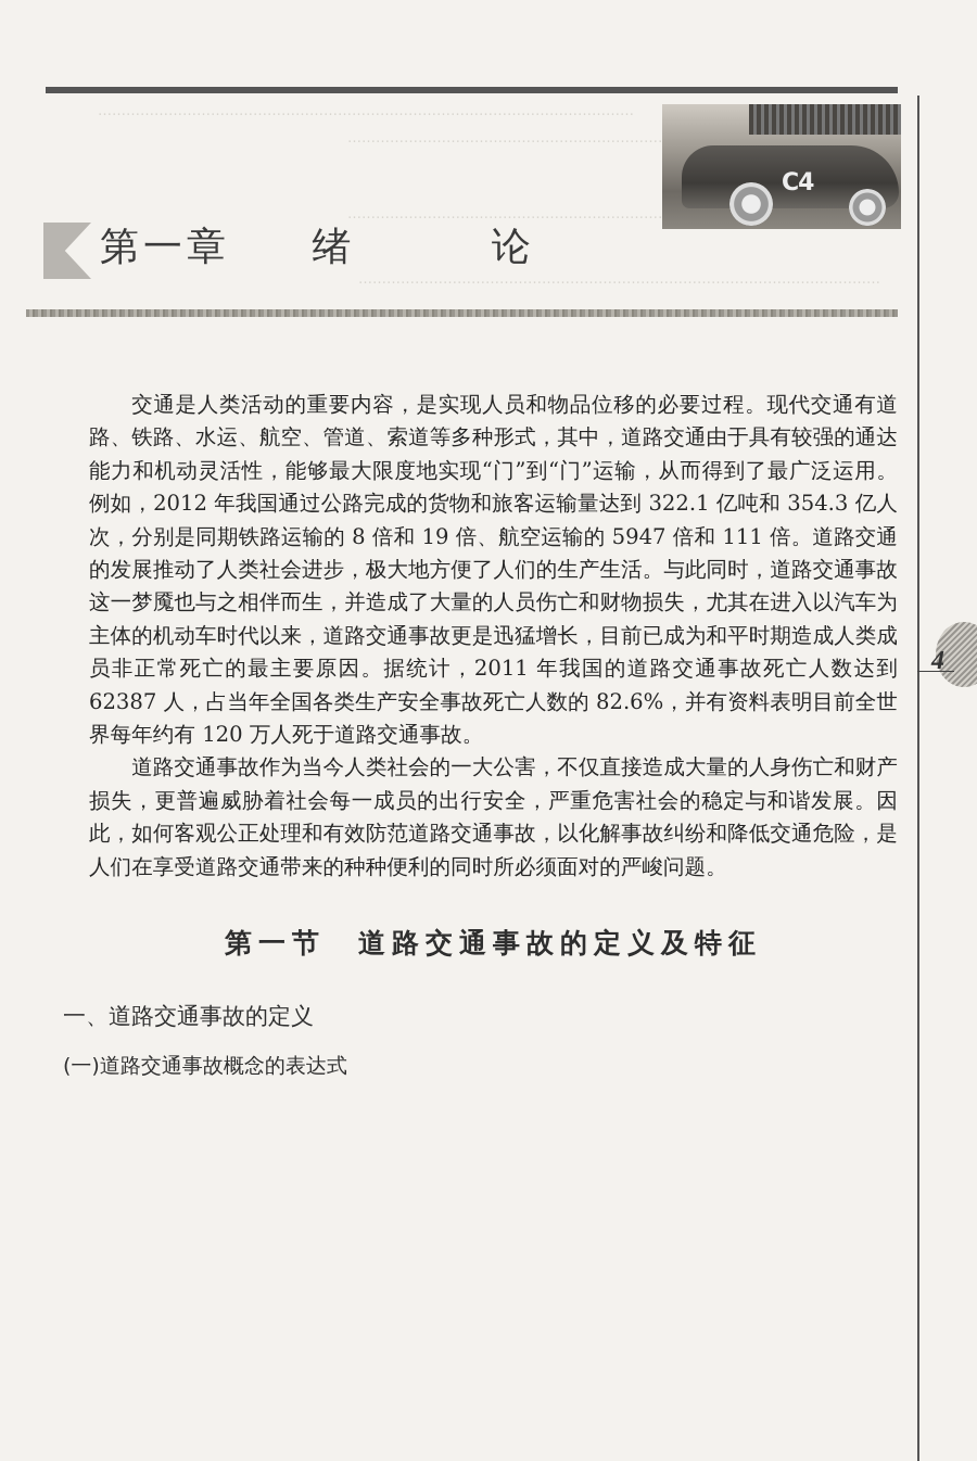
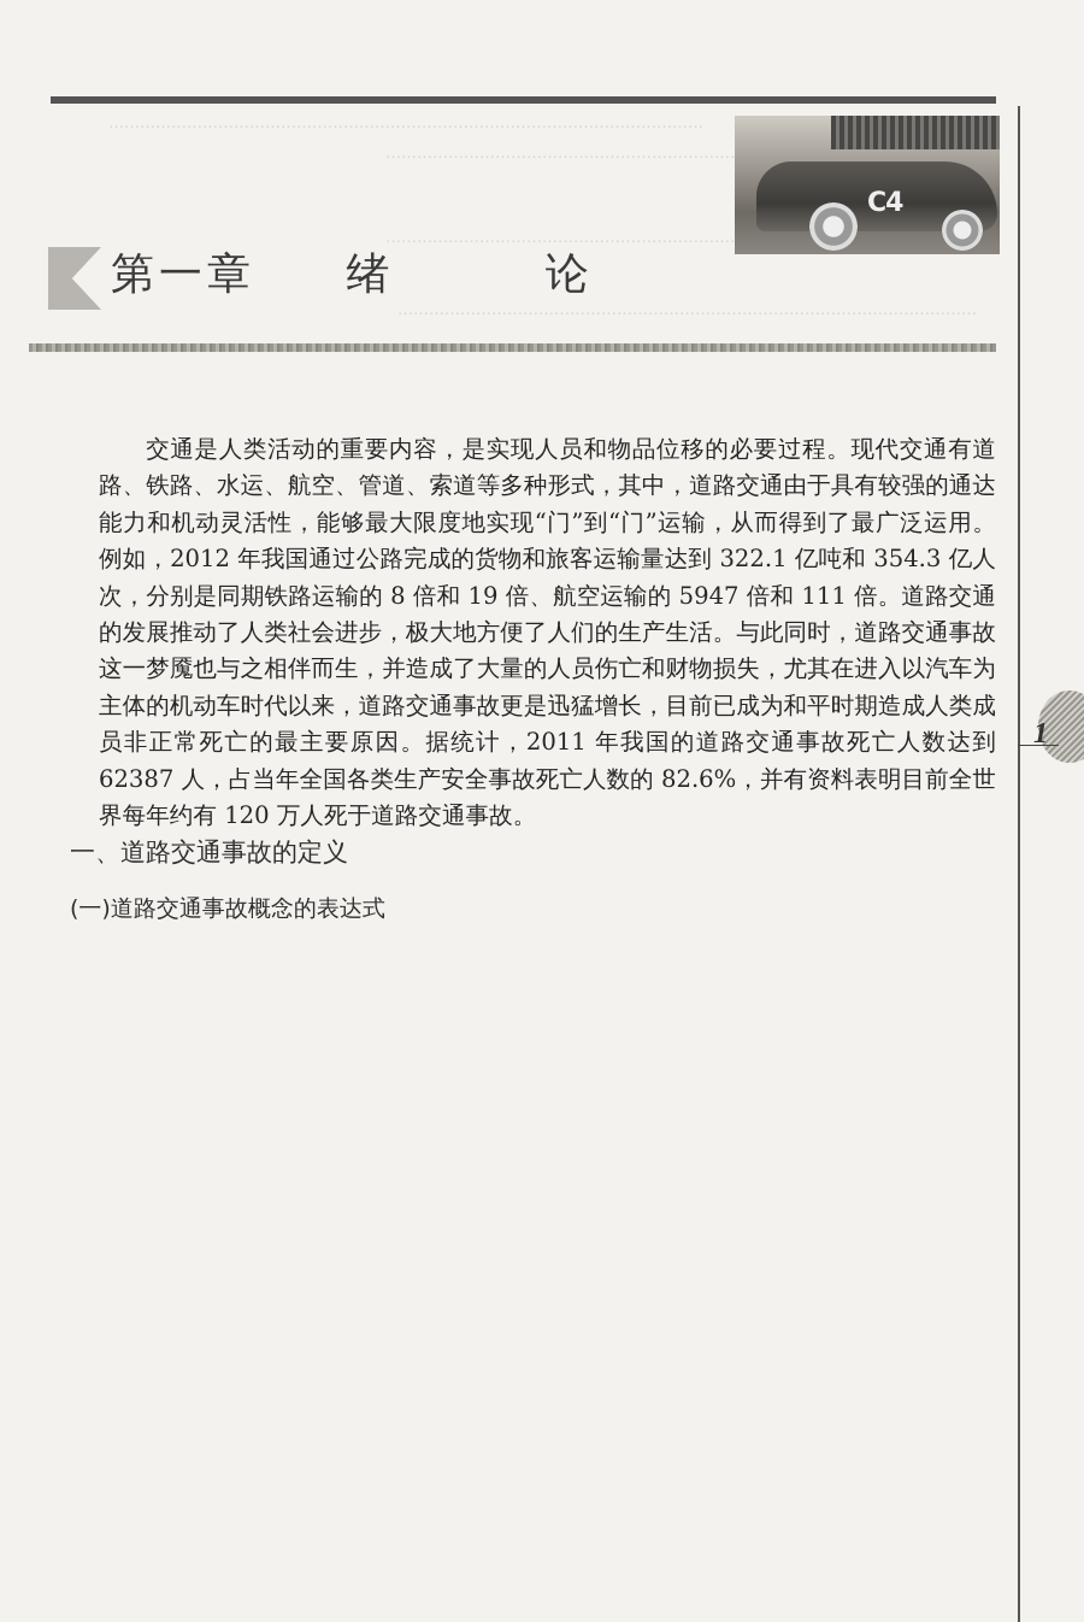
  ……………………………………………………………………………………………………
  …………………………………………………………
  …………………………………………………………
  …………………………………………………………………………………………………
  C4
  第一章 绪 论
- 4
+ 1
  交通是人类活动的重要内容，是实现人员和物品位移的必要过程。现代交通有道路、铁路、水运、航空、管道、索道等多种形式，其中，道路交通由于具有较强的通达能力和机动灵活性，能够最大限度地实现“门”到“门”运输，从而得到了最广泛运用。例如，2012 年我国通过公路完成的货物和旅客运输量达到 322.1 亿吨和 354.3 亿人次，分别是同期铁路运输的 8 倍和 19 倍、航空运输的 5947 倍和 111 倍。道路交通的发展推动了人类社会进步，极大地方便了人们的生产生活。与此同时，道路交通事故这一梦魇也与之相伴而生，并造成了大量的人员伤亡和财物损失，尤其在进入以汽车为主体的机动车时代以来，道路交通事故更是迅猛增长，目前已成为和平时期造成人类成员非正常死亡的最主要原因。据统计，2011 年我国的道路交通事故死亡人数达到 62387 人，占当年全国各类生产安全事故死亡人数的 82.6%，并有资料表明目前全世界每年约有 120 万人死于道路交通事故。
- 道路交通事故作为当今人类社会的一大公害，不仅直接造成大量的人身伤亡和财产损失，更普遍威胁着社会每一成员的出行安全，严重危害社会的稳定与和谐发展。因此，如何客观公正处理和有效防范道路交通事故，以化解事故纠纷和降低交通危险，是人们在享受道路交通带来的种种便利的同时所必须面对的严峻问题。
- 第一节 道路交通事故的定义及特征
  一、道路交通事故的定义
  (一)道路交通事故概念的表达式
